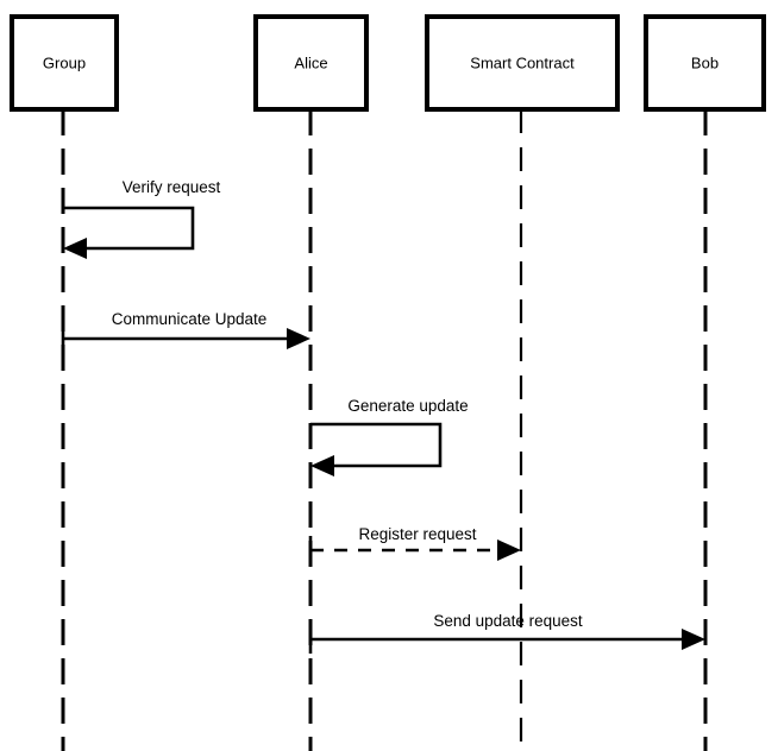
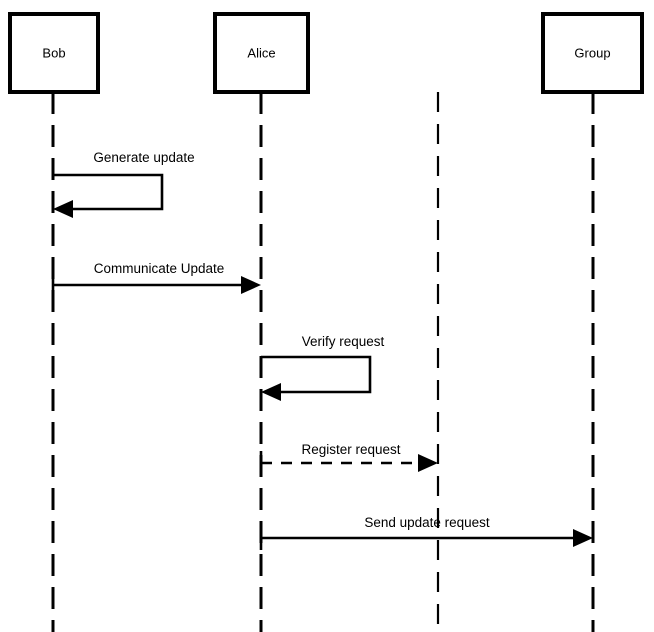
- Verify request
+ Generate update
  Communicate Update
- Generate update
+ Verify request
  Register request
  Send update request
- Group
+ Bob
  Alice
- Smart Contract
- Bob
+ Group
